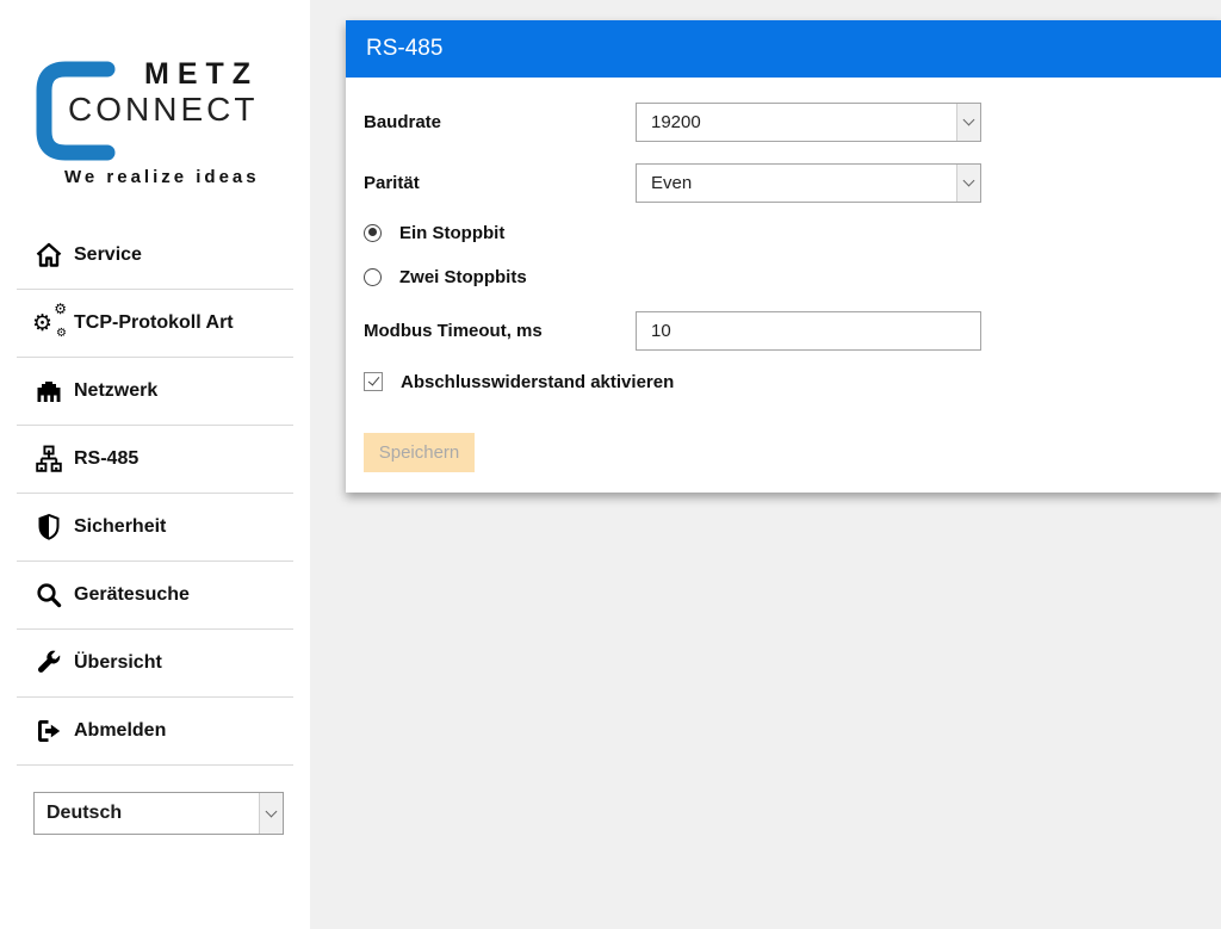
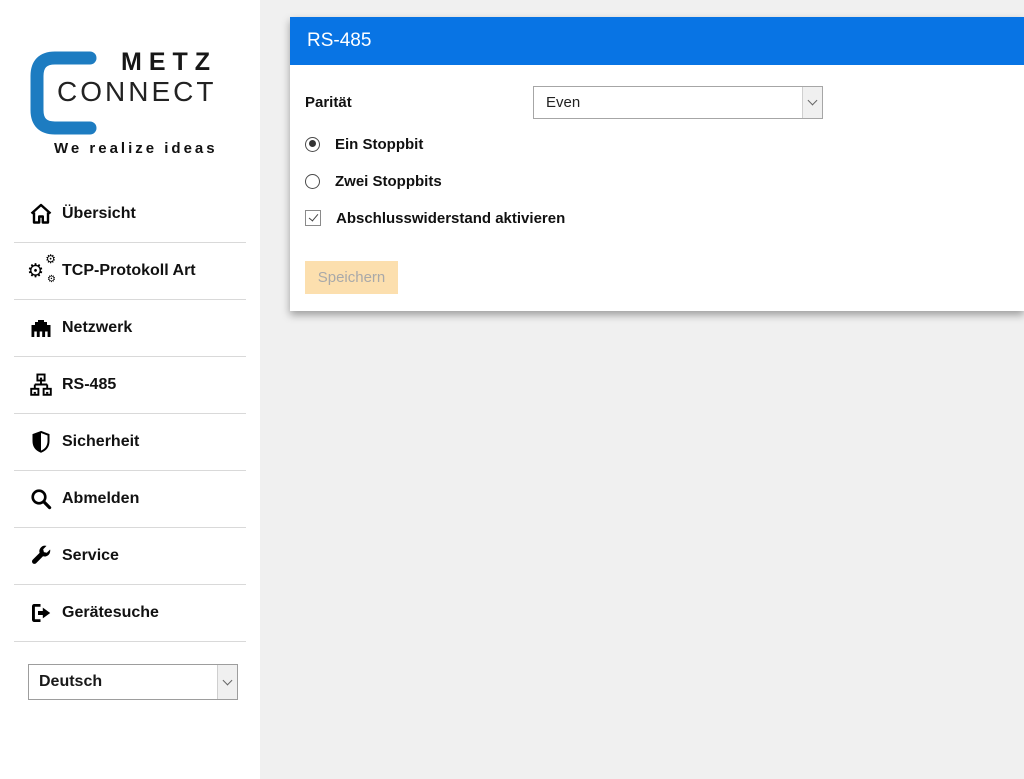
  METZ
  CONNECT
  We realize ideas
- Service
+ Übersicht
  ⚙
  ⚙
  ⚙
  TCP-Protokoll Art
  Netzwerk
  RS-485
  Sicherheit
- Gerätesuche
+ Abmelden
- Übersicht
+ Service
- Abmelden
+ Gerätesuche
  Deutsch
  RS-485
- Baudrate
- 19200
  Parität
  Even
  Ein Stoppbit
  Zwei Stoppbits
- Modbus Timeout, ms
- 10
  Abschlusswiderstand aktivieren
  Speichern
